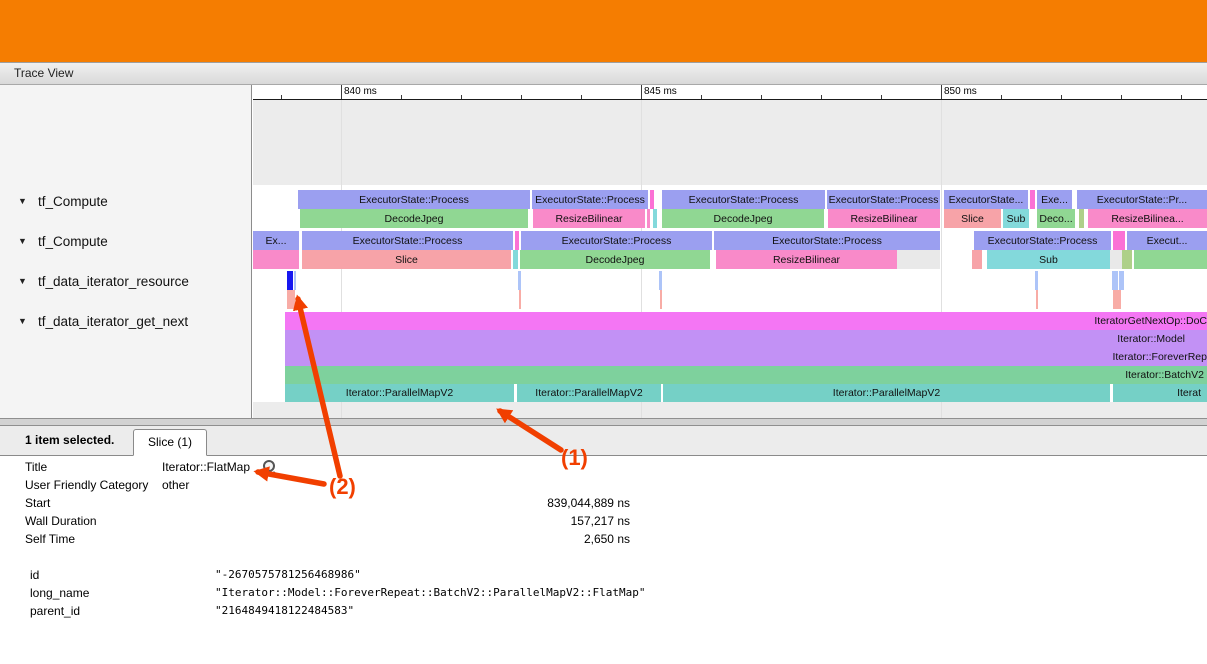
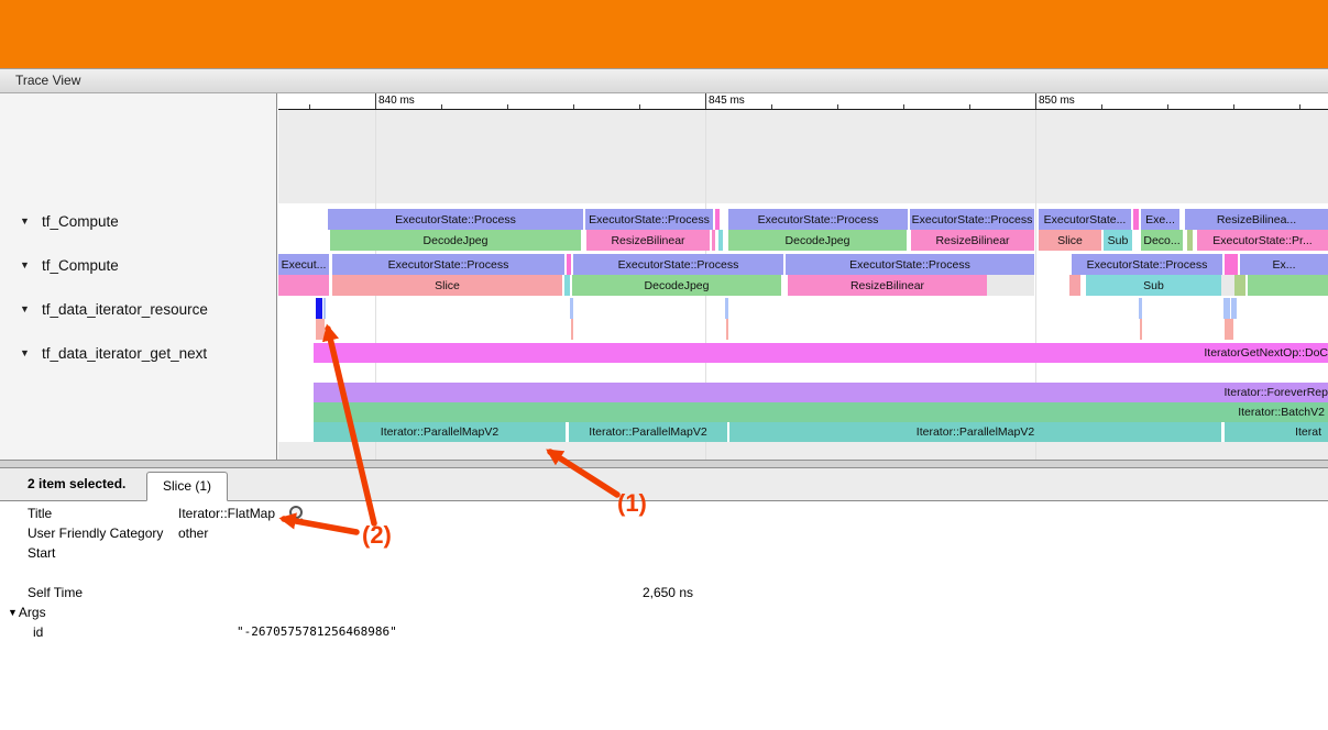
  Trace View
  tf_Compute
  tf_Compute
  tf_data_iterator_resource
  tf_data_iterator_get_next
  840 ms
  845 ms
  850 ms
  ExecutorState::Process
  ExecutorState::Process
  ExecutorState::Process
  ExecutorState::Process
  ExecutorState...
  Exe...
- ExecutorState::Pr...
+ ResizeBilinea...
  DecodeJpeg
  ResizeBilinear
  DecodeJpeg
  ResizeBilinear
  Slice
  Sub
  Deco...
- ResizeBilinea...
+ ExecutorState::Pr...
- Ex...
+ Execut...
  ExecutorState::Process
  ExecutorState::Process
  ExecutorState::Process
  ExecutorState::Process
- Execut...
+ Ex...
  Slice
  DecodeJpeg
  ResizeBilinear
  Sub
  IteratorGetNextOp::DoC
- Iterator::Model
  Iterator::ForeverRep
  Iterator::BatchV2
  Iterator::ParallelMapV2
  Iterator::ParallelMapV2
  Iterator::ParallelMapV2
  Iterat
- 1 item selected.
+ 2 item selected.
  Slice (1)
  Title
  Iterator::FlatMap
  User Friendly Category
  other
  Start
- 839,044,889 ns
- Wall Duration
- 157,217 ns
  Self Time
  2,650 ns
+ Args
  id
  "-2670575781256468986"
- long_name
- "Iterator::Model::ForeverRepeat::BatchV2::ParallelMapV2::FlatMap"
- parent_id
- "2164849418122484583"
  (1)
  (2)
